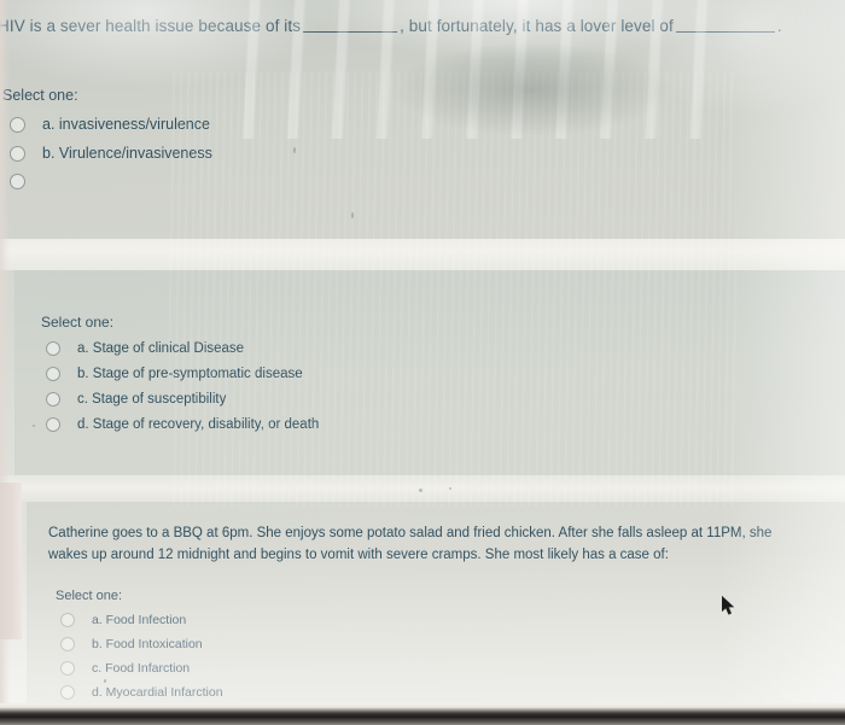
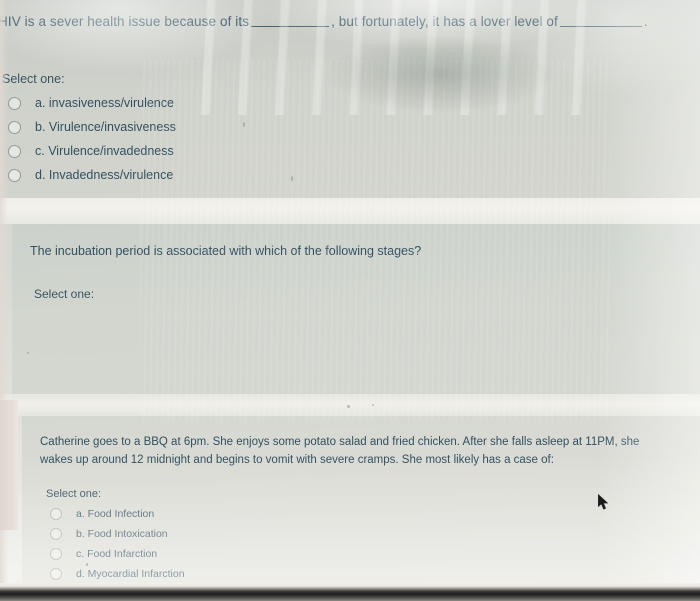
+ c. Virulence/invadedness
+ d. Invadedness/virulence
+ The incubation period is associated with which of the following stages?
  Select one:
- a. Stage of clinical Disease
- b. Stage of pre-symptomatic disease
- c. Stage of susceptibility
- d. Stage of recovery, disability, or death
